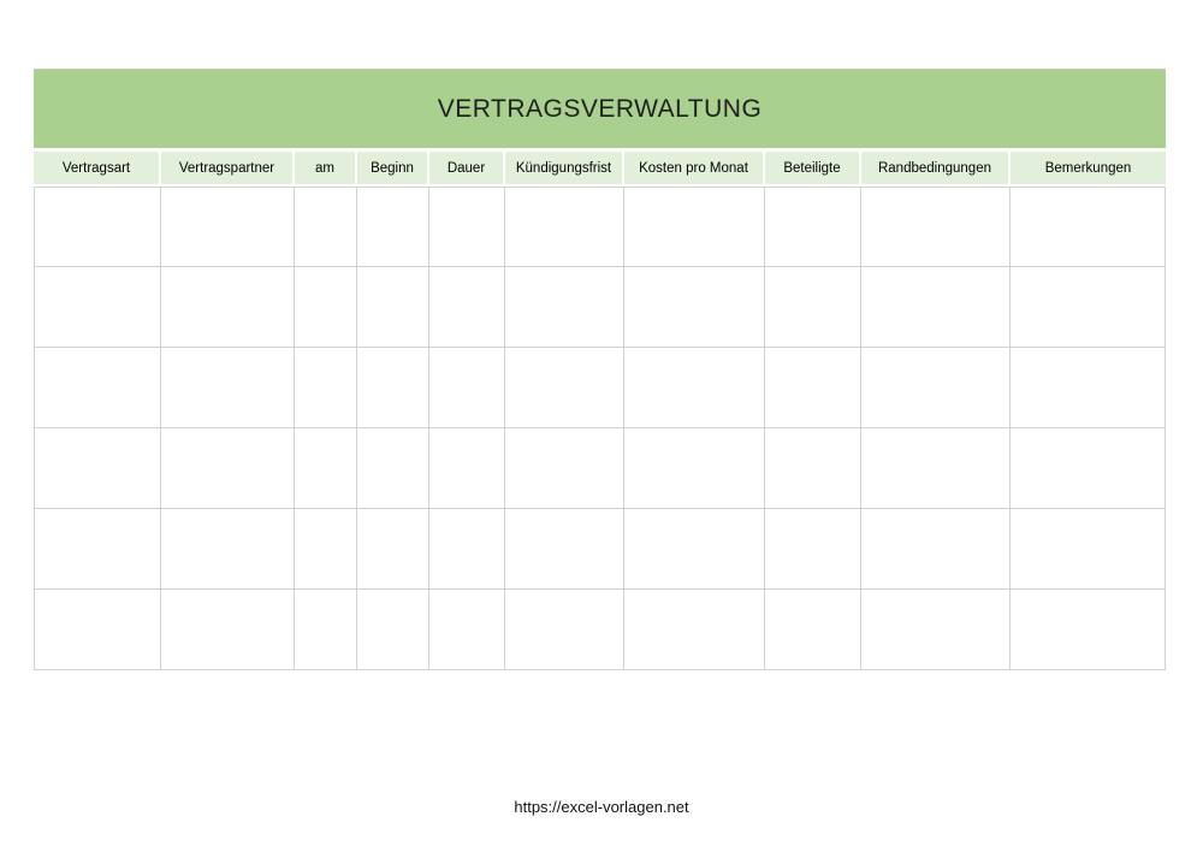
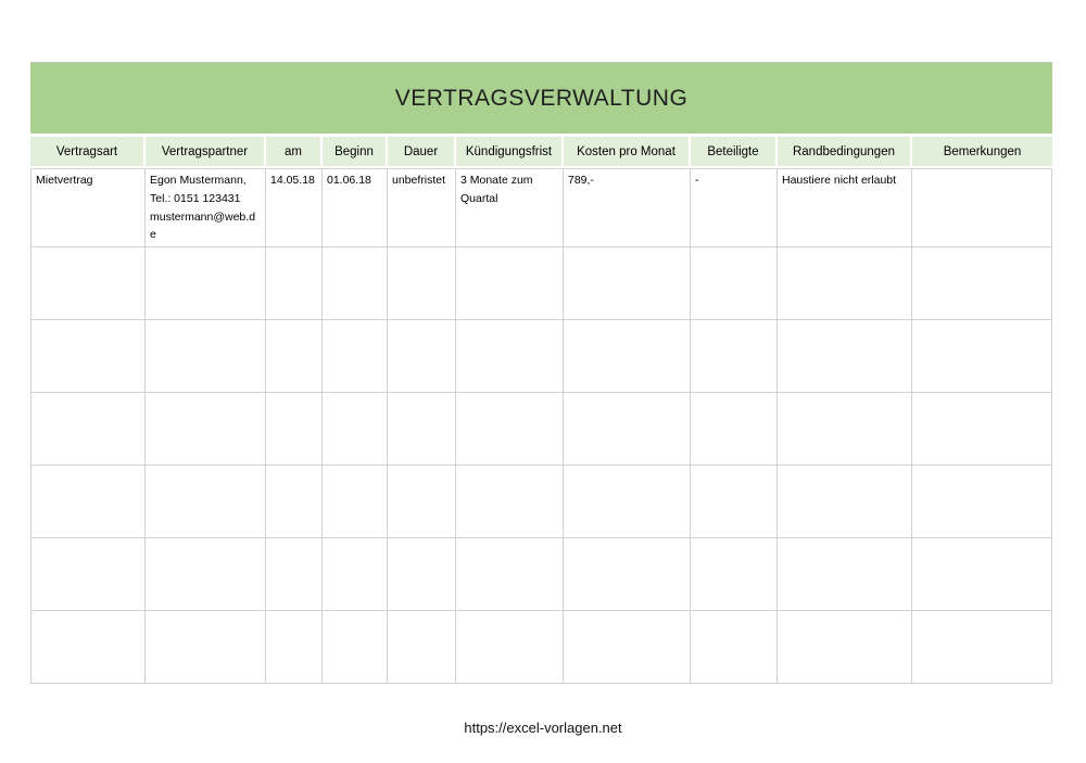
  VERTRAGSVERWALTUNG
  Vertragsart	Vertragspartner	am	Beginn	Dauer	Kündigungsfrist	Kosten pro Monat	Beteiligte	Randbedingungen	Bemerkungen
+ Mietvertrag	Egon Mustermann, Tel.: 0151 123431 mustermann@web.d e	14.05.18	01.06.18	unbefristet	3 Monate zum Quartal	789,-	-	Haustiere nicht erlaubt
  https://excel-vorlagen.net
